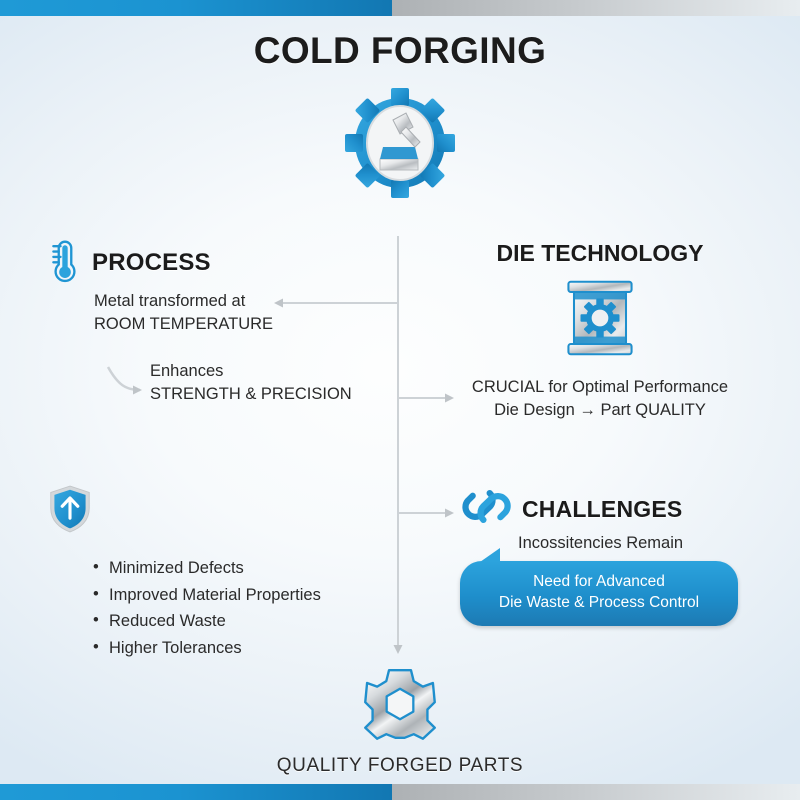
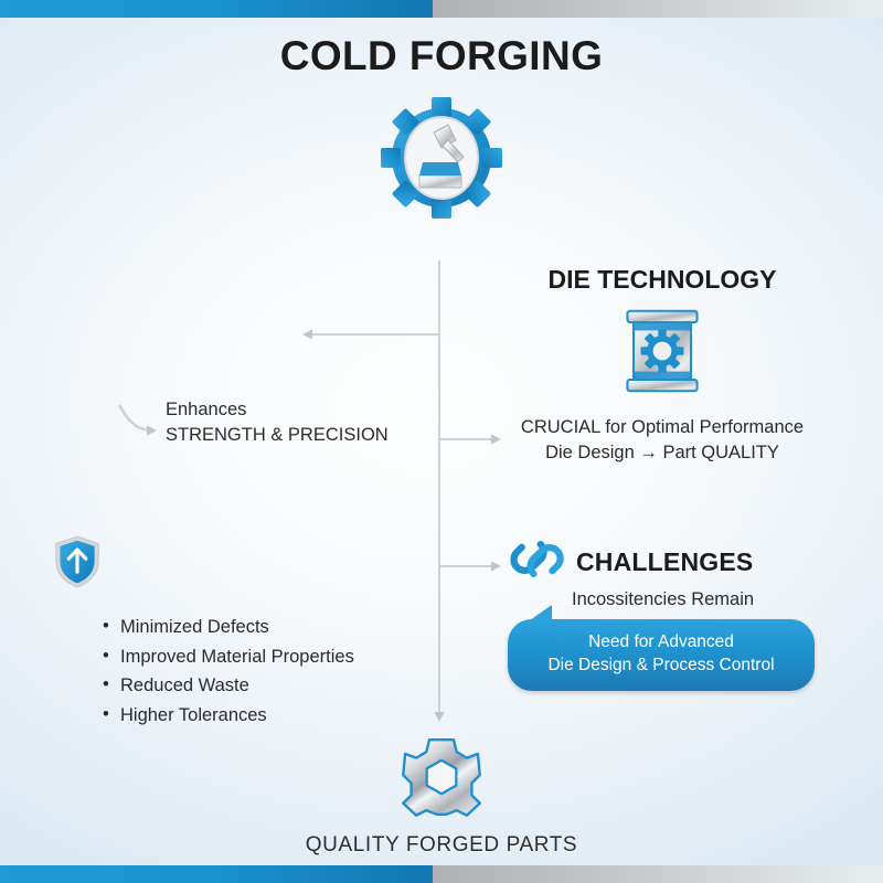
  COLD FORGING
- PROCESS
- Metal transformed at
- ROOM TEMPERATURE
  Enhances
  STRENGTH & PRECISION
  DIE TECHNOLOGY
  CRUCIAL for Optimal Performance
  Die Design → Part QUALITY
  Minimized Defects
  Improved Material Properties
  Reduced Waste
  Higher Tolerances
  CHALLENGES
  Incossitencies Remain
  Need for Advanced
- Die Waste & Process Control
+ Die Design & Process Control
  QUALITY FORGED PARTS
